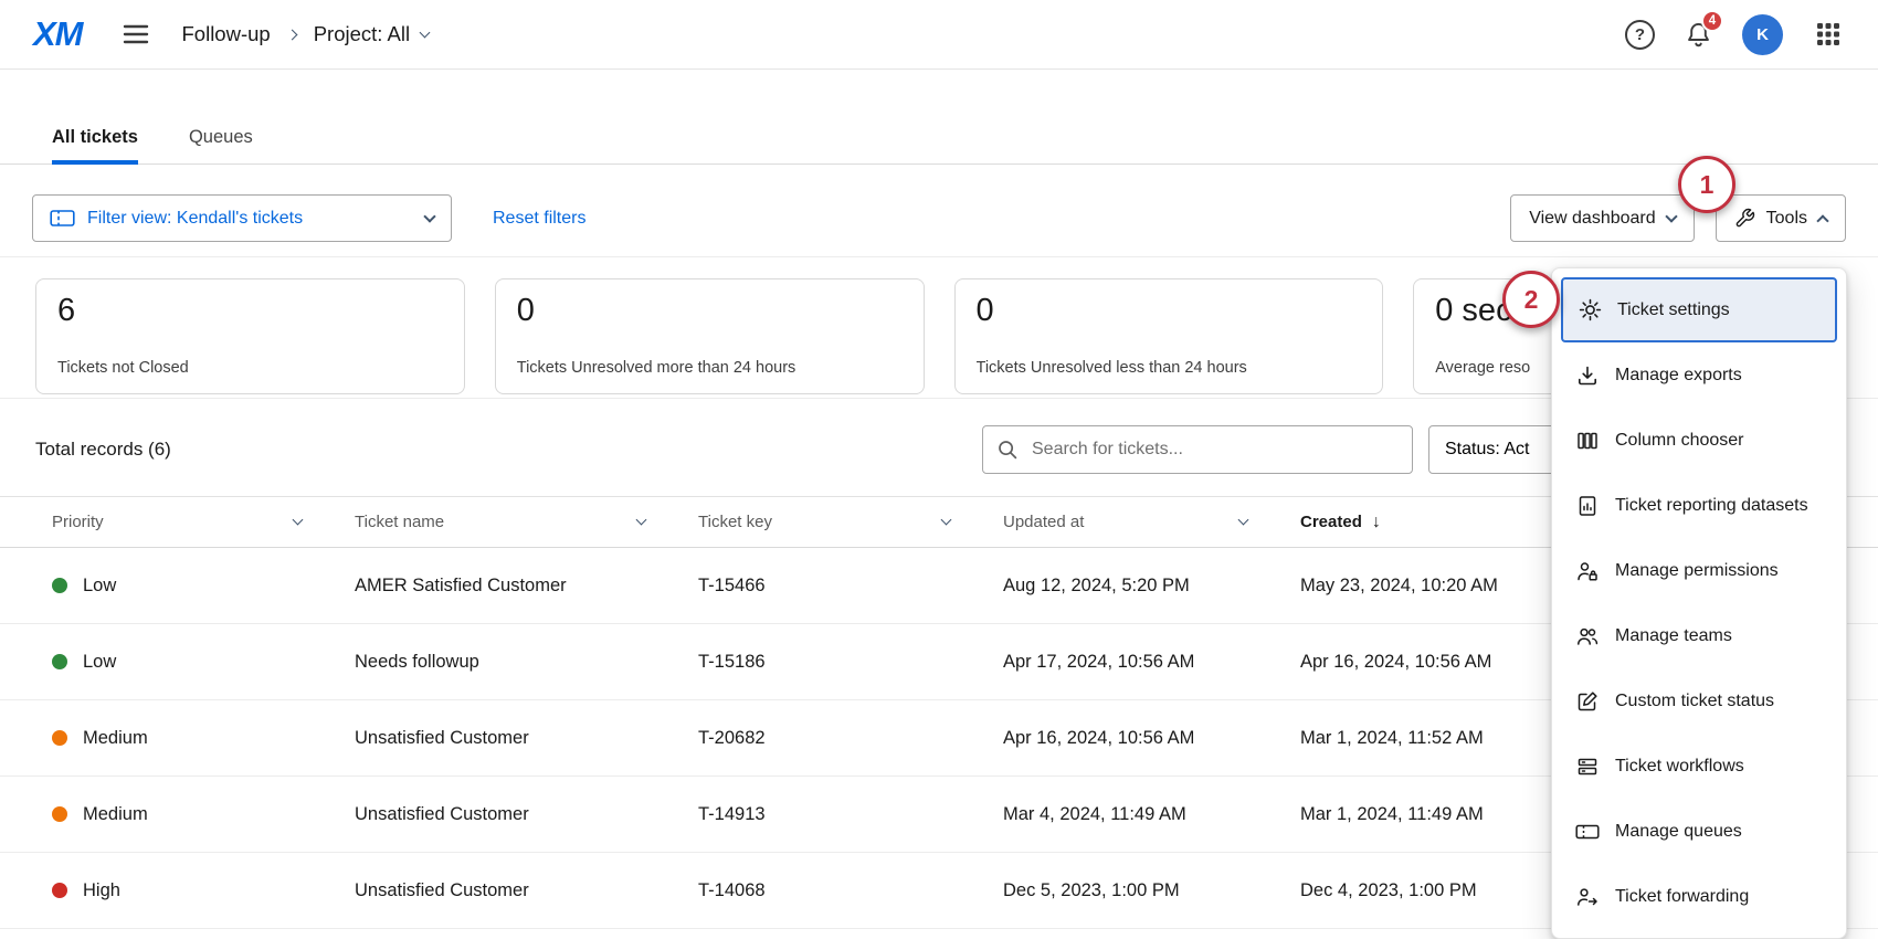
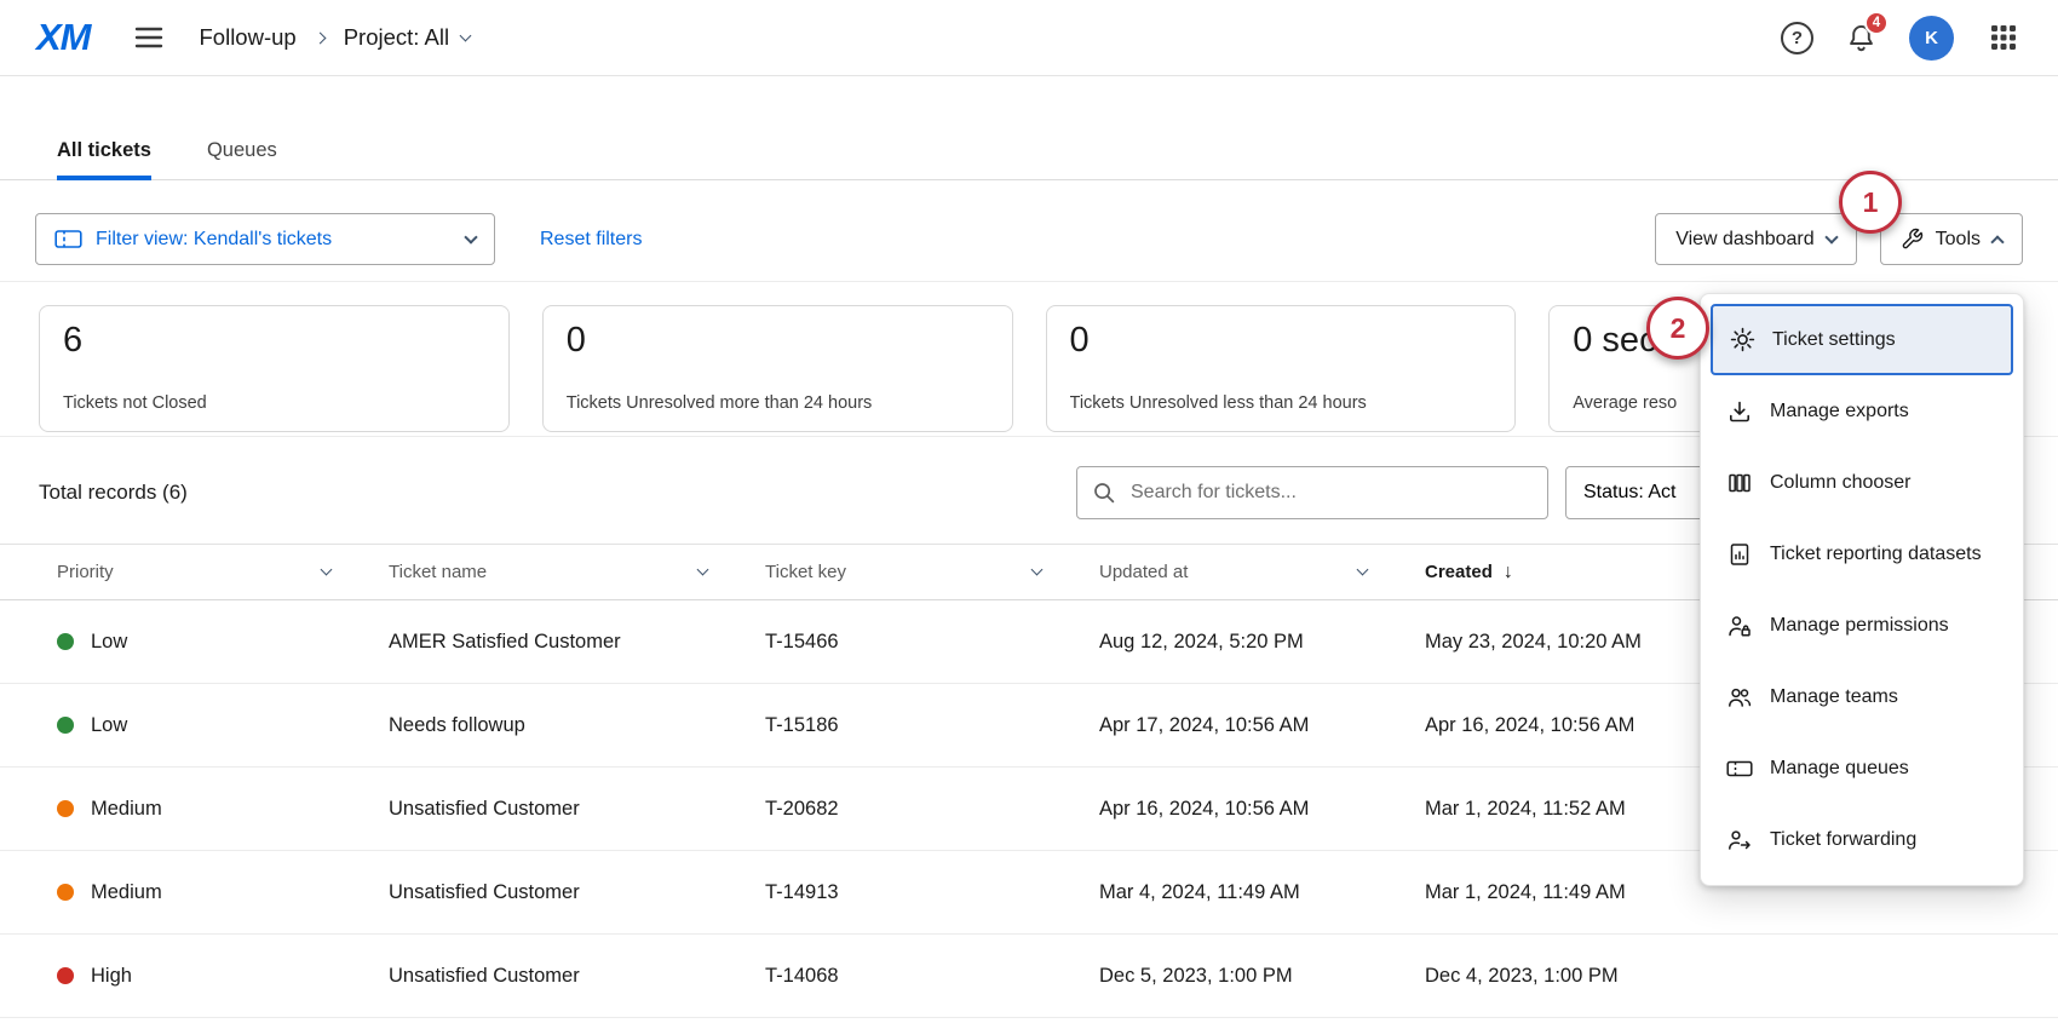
  XM
  Follow-up
  Project: All
  ?
  4
  K
  All tickets
  Queues
  Filter view: Kendall's tickets
  Reset filters
  View dashboard
  Tools
  6
  Tickets not Closed
  0
  Tickets Unresolved more than 24 hours
  0
  Tickets Unresolved less than 24 hours
  0 se
  Average reso
  Total records (6)
  Search for tickets...
  Status: Act
  Priority
  Ticket name
  Ticket key
  Updated at
  Created
  ↓
  Low
  AMER Satisfied Customer
  T-15466
  Aug 12, 2024, 5:20 PM
  May 23, 2024, 10:20 AM
  Low
  Needs followup
  T-15186
  Apr 17, 2024, 10:56 AM
  Apr 16, 2024, 10:56 AM
  Medium
  Unsatisfied Customer
  T-20682
  Apr 16, 2024, 10:56 AM
  Mar 1, 2024, 11:52 AM
  Medium
  Unsatisfied Customer
  T-14913
  Mar 4, 2024, 11:49 AM
  Mar 1, 2024, 11:49 AM
  High
  Unsatisfied Customer
  T-14068
  Dec 5, 2023, 1:00 PM
  Dec 4, 2023, 1:00 PM
  Ticket settings
  Manage exports
  Column chooser
  Ticket reporting datasets
  Manage permissions
  Manage teams
- Custom ticket status
- Ticket workflows
  Manage queues
  Ticket forwarding
  1
  2
